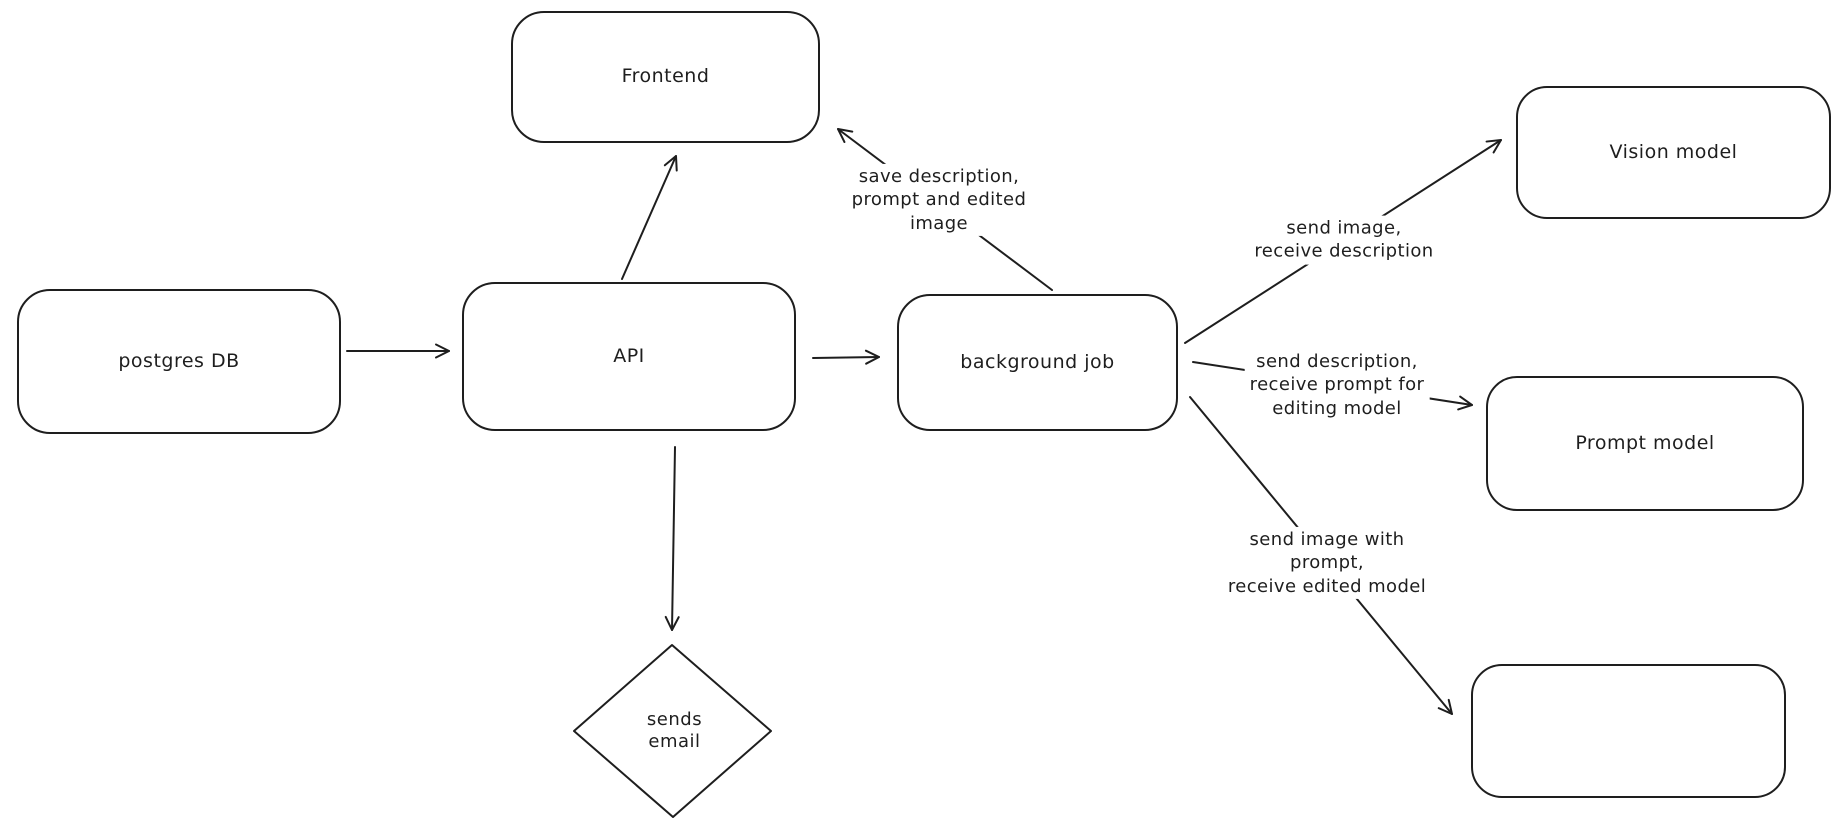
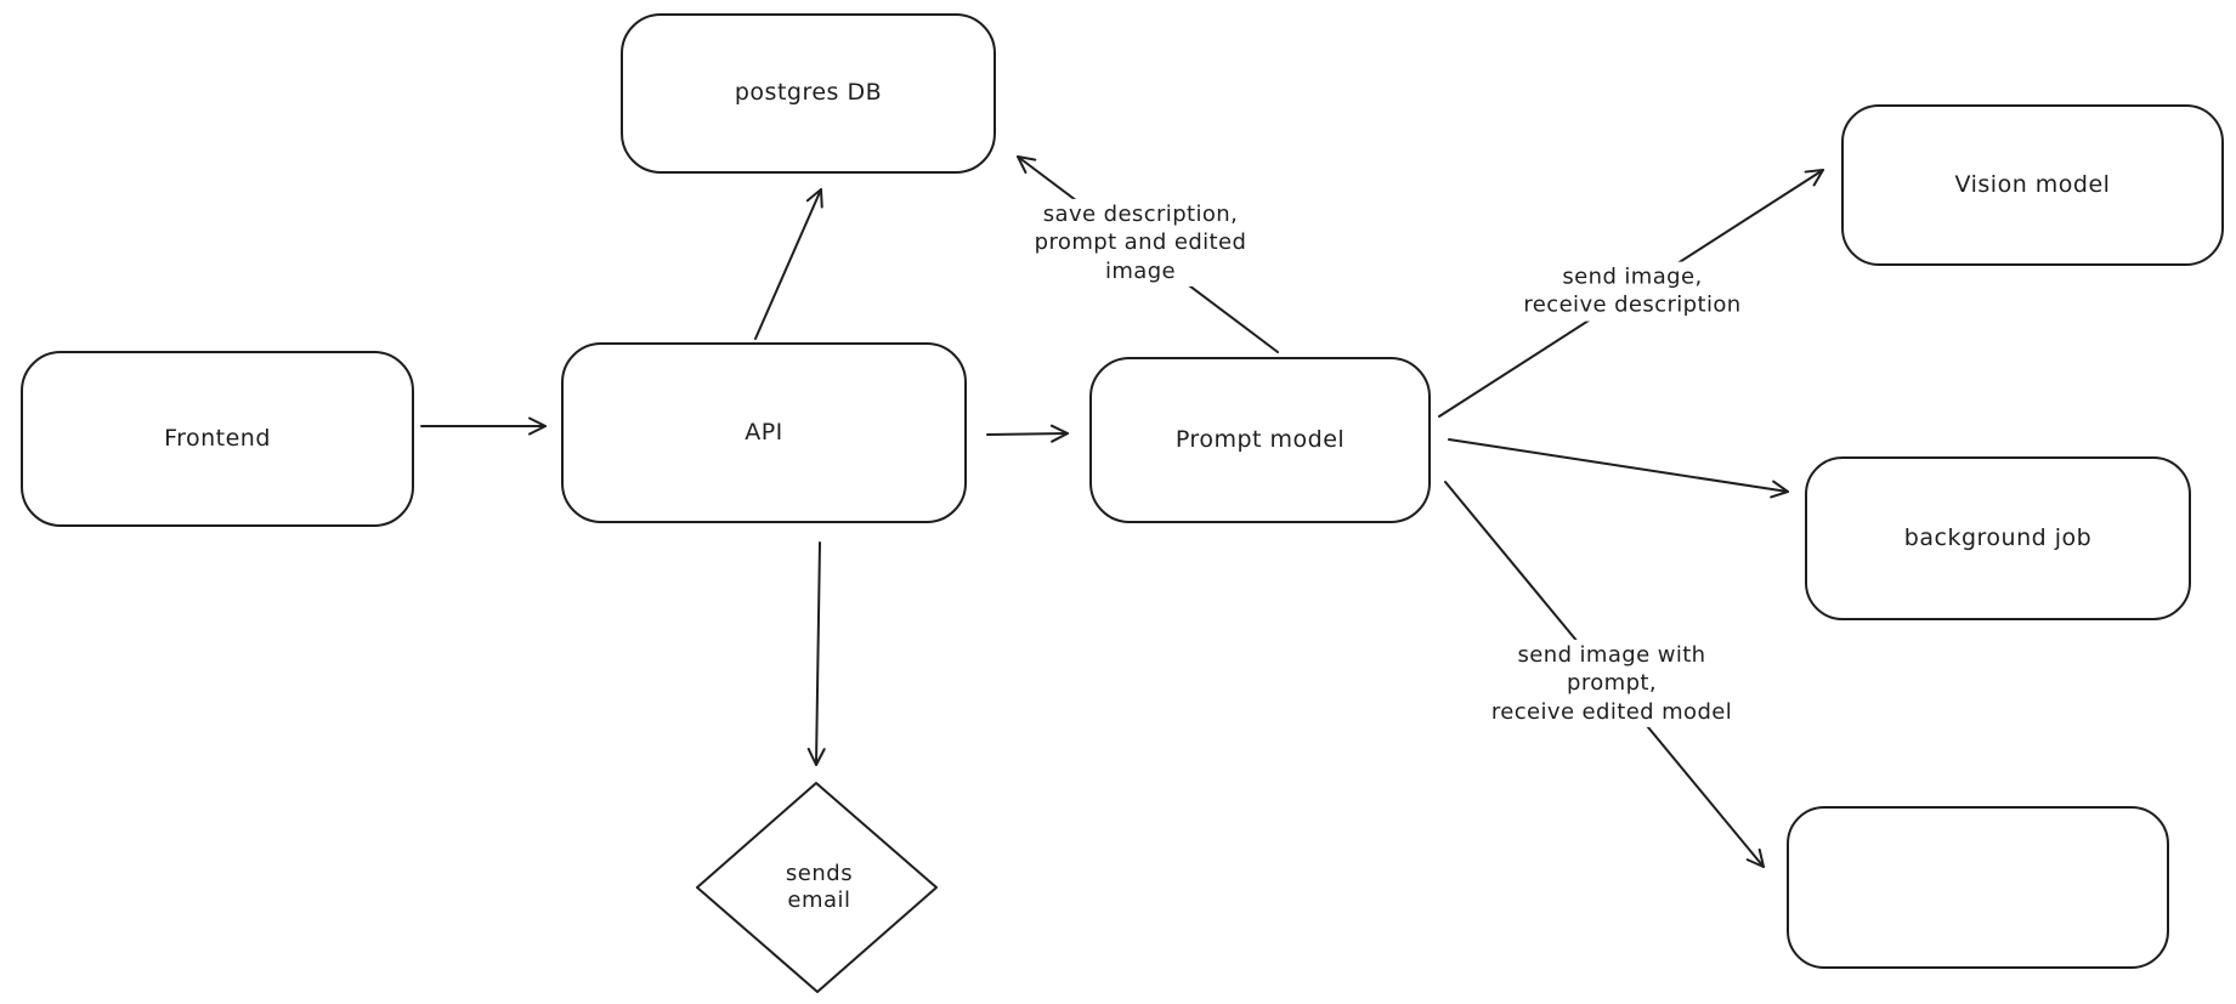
- postgres DB
+ Frontend
  API
- Frontend
+ postgres DB
- background job
+ Prompt model
  Vision model
- Prompt model
+ background job
  sends
  email
  save description,
  prompt and edited
  image
  send image,
  receive description
- send description,
- receive prompt for
- editing model
  send image with
  prompt,
  receive edited model
